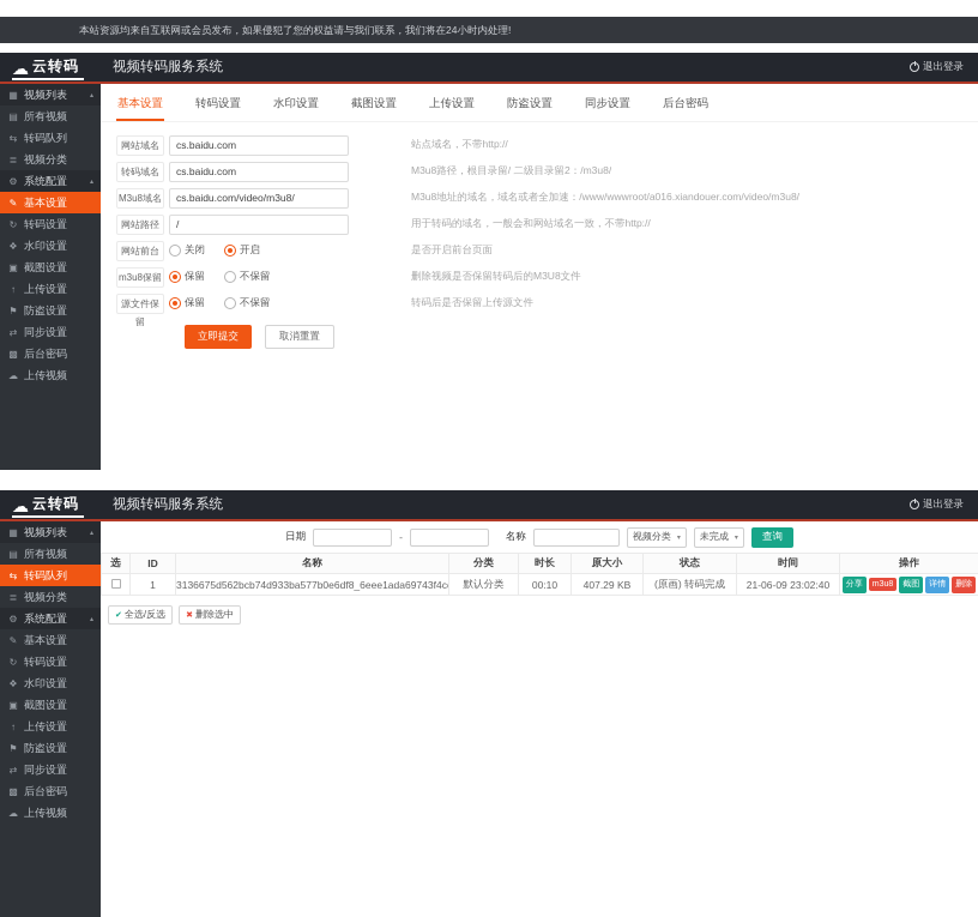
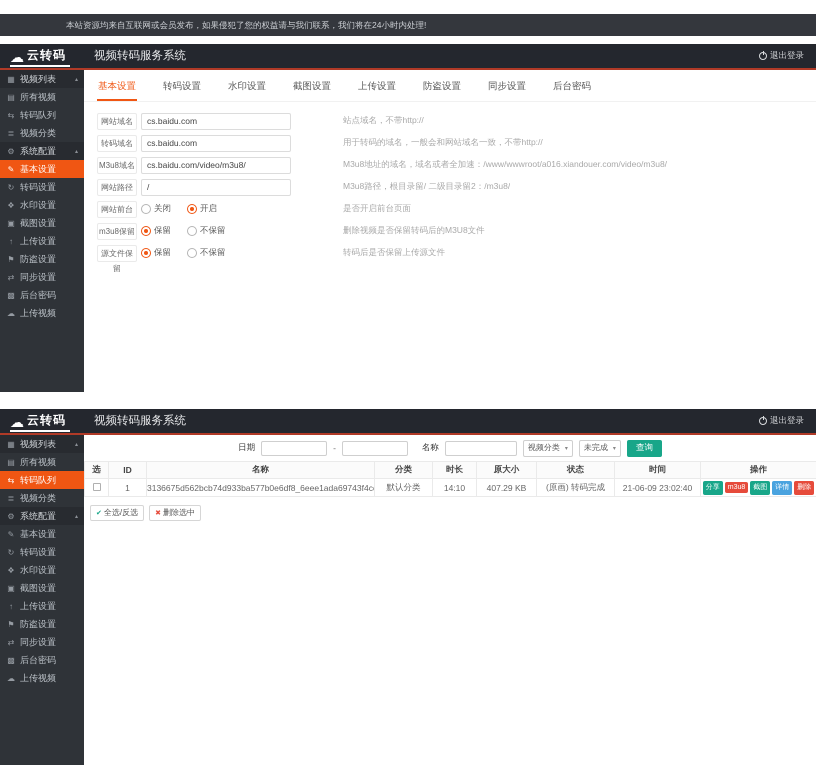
  本站资源均来自互联网或会员发布，如果侵犯了您的权益请与我们联系，我们将在24小时内处理!
  ☁
  云转码
  视频转码服务系统
  退出登录
  ▦
  视频列表
  ▤
  所有视频
  ⇆
  转码队列
  ≣
  视频分类
  ⚙
  系统配置
  ✎
  基本设置
  ↻
  转码设置
  ❖
  水印设置
  ▣
  截图设置
  ↑
  上传设置
  ⚑
  防盗设置
  ⇄
  同步设置
  ▩
  后台密码
  ☁
  上传视频
  基本设置
  转码设置
  水印设置
  截图设置
  上传设置
  防盗设置
  同步设置
  后台密码
  网站域名
  cs.baidu.com
  站点域名，不带http://
  转码域名
  cs.baidu.com
- M3u8路径，根目录留/ 二级目录留2：/m3u8/
+ 用于转码的域名，一般会和网站域名一致，不带http://
  M3u8域名
  cs.baidu.com/video/m3u8/
  M3u8地址的域名，域名或者全加速：/www/wwwroot/a016.xiandouer.com/video/m3u8/
  网站路径
  /
- 用于转码的域名，一般会和网站域名一致，不带http://
+ M3u8路径，根目录留/ 二级目录留2：/m3u8/
  网站前台
  关闭
  开启
  是否开启前台页面
  m3u8保留
  保留
  不保留
  删除视频是否保留转码后的M3U8文件
  源文件保留
  保留
  不保留
  转码后是否保留上传源文件
- 立即提交 取消重置
  ☁
  云转码
  视频转码服务系统
  退出登录
  ▦
  视频列表
  ▤
  所有视频
  ⇆
  转码队列
  ≣
  视频分类
  ⚙
  系统配置
  ✎
  基本设置
  ↻
  转码设置
  ❖
  水印设置
  ▣
  截图设置
  ↑
  上传设置
  ⚑
  防盗设置
  ⇄
  同步设置
  ▩
  后台密码
  ☁
  上传视频
  日期
  -
  名称
  视频分类
  未完成
  查询
  选	ID	名称	分类	时长	原大小	状态	时间	操作
- 	1	3136675d562bcb74d933ba577b0e6df8_6eee1ada69743f4c	默认分类	00:10	407.29 KB	(原画) 转码完成	21-06-09 23:02:40
+ 	1	3136675d562bcb74d933ba577b0e6df8_6eee1ada69743f4c	默认分类	14:10	407.29 KB	(原画) 转码完成	21-06-09 23:02:40
  全选/反选
  删除选中
